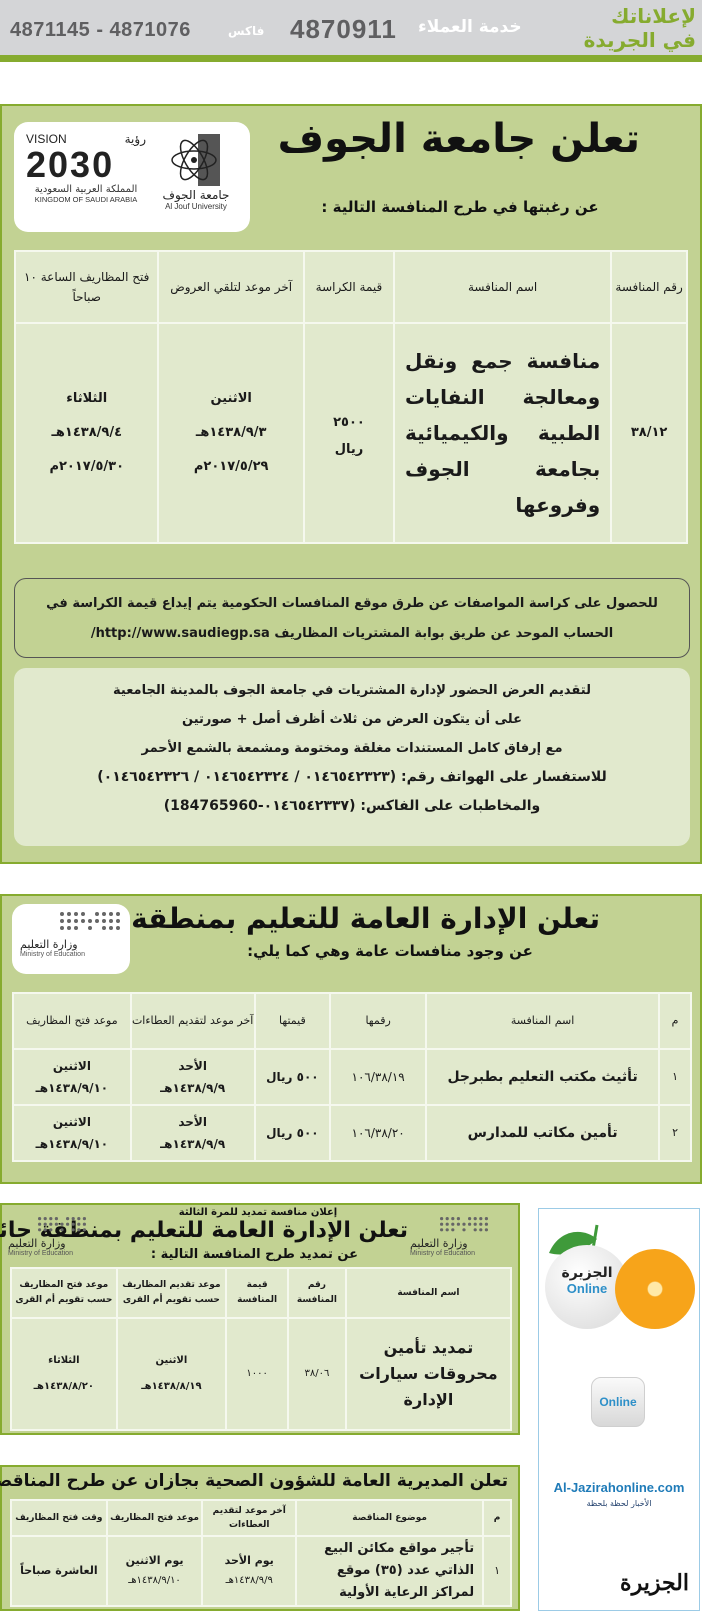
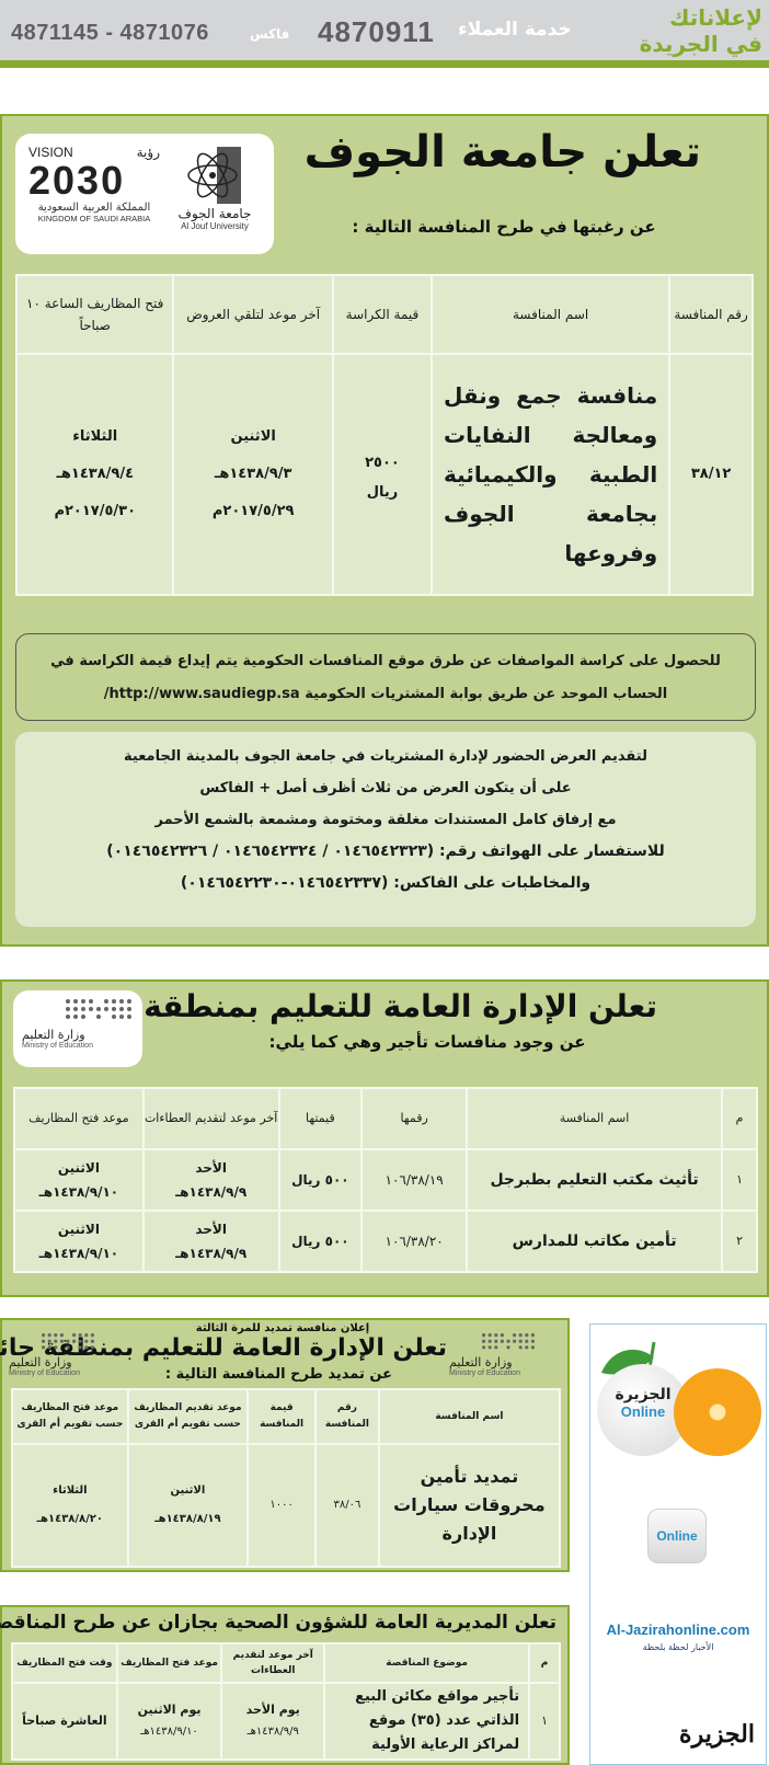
  لإعلاناتك
  في الجريدة
  خدمة العملاء
  4870911
  فاكس
  4871145 - 4871076
  تعلن جامعة الجوف
  عن رغبتها في طرح المنافسة التالية :
  جامعة الجوف
  Al Jouf University
  VISION
  رؤية
  2030
  المملكة العربية السعودية
  KINGDOM OF SAUDI ARABIA
  رقم المنافسة	اسم المنافسة	قيمة الكراسة	آخر موعد لتلقي العروض	فتح المظاريف الساعة ١٠ صباحاً
  ٣٨/١٢	منافسة جمع ونقل ومعالجة النفايات الطبية والكيميائية بجامعة الجوف وفروعها	٢٥٠٠ ريال	الاثنين ١٤٣٨/٩/٣هـ ٢٠١٧/٥/٢٩م	الثلاثاء ١٤٣٨/٩/٤هـ ٢٠١٧/٥/٣٠م
  للحصول على كراسة المواصفات عن طرق موقع المنافسات الحكومية يتم إيداع قيمة الكراسة في
- الحساب الموحد عن طريق بوابة المشتريات المظاريف http://www.saudiegp.sa/
+ الحساب الموحد عن طريق بوابة المشتريات الحكومية http://www.saudiegp.sa/
  لتقديم العرض الحضور لإدارة المشتريات في جامعة الجوف بالمدينة الجامعية
- على أن يتكون العرض من ثلاث أظرف أصل + صورتين
+ على أن يتكون العرض من ثلاث أظرف أصل + الفاكس
  مع إرفاق كامل المستندات مغلقة ومختومة ومشمعة بالشمع الأحمر
  للاستفسار على الهواتف رقم: (٠١٤٦٥٤٢٣٢٣ / ٠١٤٦٥٤٢٣٢٤ / ٠١٤٦٥٤٢٣٢٦)
- والمخاطبات على الفاكس: (٠١٤٦٥٤٢٣٣٧-184765960)
+ والمخاطبات على الفاكس: (٠١٤٦٥٤٢٣٣٧-٠١٤٦٥٤٢٢٣٠)
  تعلن الإدارة العامة للتعليم بمنطقة
- عن وجود منافسات عامة وهي كما يلي:
+ عن وجود منافسات تأجير وهي كما يلي:
  وزارة التعليم
  م	اسم المنافسة	رقمها	قيمتها	آخر موعد لتقديم العطاءات	موعد فتح المظاريف
  ١	تأثيث مكتب التعليم بطبرجل	١٠٦/٣٨/١٩	٥٠٠ ريال	الأحد ١٤٣٨/٩/٩هـ	الاثنين ١٤٣٨/٩/١٠هـ
  ٢	تأمين مكاتب للمدارس	١٠٦/٣٨/٢٠	٥٠٠ ريال	الأحد ١٤٣٨/٩/٩هـ	الاثنين ١٤٣٨/٩/١٠هـ
  إعلان منافسة تمديد للمرة الثالثة
  تعلن الإدارة العامة للتعليم بمن حائ
  عن تمديد طرح المنافسة التالية :
  وزارة التعليم
  وزارة التعليم
  اسم المنافسة	رقم المنافسة	قيمة المنافسة	موعد تقديم المظاريف حسب تقويم أم القرى	موعد فتح المظاريف حسب تقويم أم القرى
  تمديد تأمين محروقات سيارات الإدارة	٣٨/٠٦	١٠٠٠	الاثنين ١٤٣٨/٨/١٩هـ	الثلاثاء ١٤٣٨/٨/٢٠هـ
  تعلن المديرية العامة للشؤون الصحية بجازان عن طرح المناقص
  م	موضوع المناقصة	آخر موعد لتقديم العطاءات	موعد فتح المظاريف	وقت فتح المظاريف
  ١	تأجير مواقع مكائن البيع الذاتي عدد (٣٥) موقع لمراكز الرعاية الأولية	يوم الأحد ١٤٣٨/٩/٩هـ	يوم الاثنين ١٤٣٨/٩/١٠هـ	العاشرة صباحاً
  الجزيرة
  Online
  Online
  Al-Jazirahonline.com
  الأخبار لحظة بلحظة
  الجزيرة
